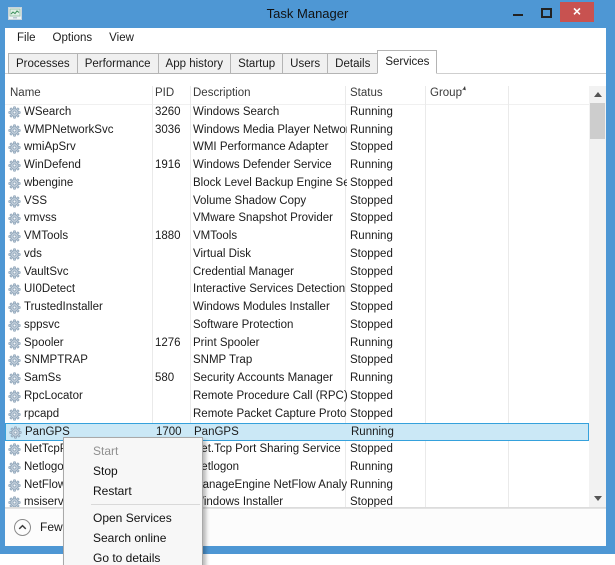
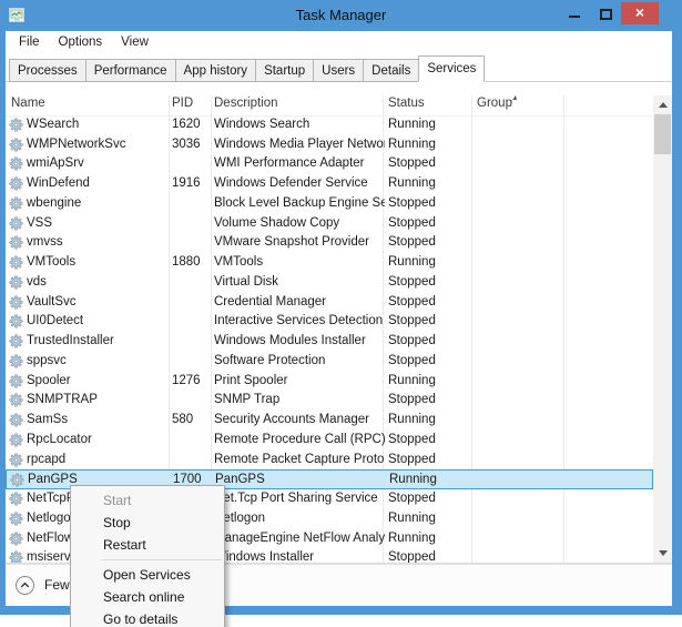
  Task Manager
  ×
  File Options View
  Processes Performance App history Startup Users Details Services
  Name
  PID
  Description
  Status
  Group
  WSearch
- 3260
+ 1620
  Windows Search
  Running
  WMPNetworkSvc
  3036
  Windows Media Player Netwo
  Running
  wmiApSrv
  WMI Performance Adapter
  Stopped
  WinDefend
  1916
  Windows Defender Service
  Running
  wbengine
  Block Level Backup Engine Se
  Stopped
  VSS
  Volume Shadow Copy
  Stopped
  vmvss
  VMware Snapshot Provider
  Stopped
  VMTools
  1880
  VMTools
  Running
  vds
  Virtual Disk
  Stopped
  VaultSvc
  Credential Manager
  Stopped
  UI0Detect
  Interactive Services Detection
  Stopped
  TrustedInstaller
  Windows Modules Installer
  Stopped
  sppsvc
  Software Protection
  Stopped
  Spooler
  1276
  Print Spooler
  Running
  SNMPTRAP
  SNMP Trap
  Stopped
  SamSs
  580
  Security Accounts Manager
  Running
  RpcLocator
  Remote Procedure Call (RPC)
  Stopped
  rpcapd
  Remote Packet Capture Proto
  Stopped
  PanGPS
  1700
  PanGPS
  Running
  et.Tcp Port Sharing Service
  Stopped
  Netlogo
  etlogon
  Running
  anageEngine NetFlow Analy
  Running
  msiserv
  indows Installer
  Stopped
  Start
  Stop
  Restart
  Open Services
  Search online
  Go to details
